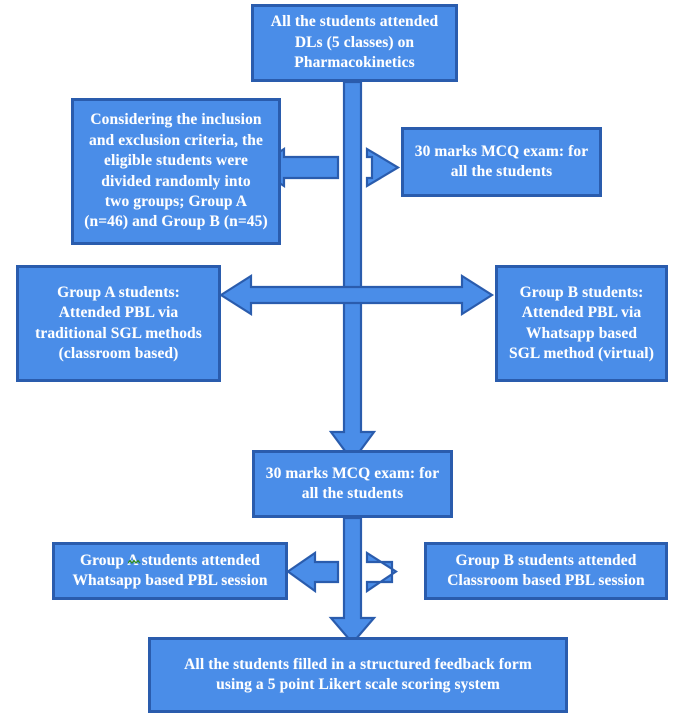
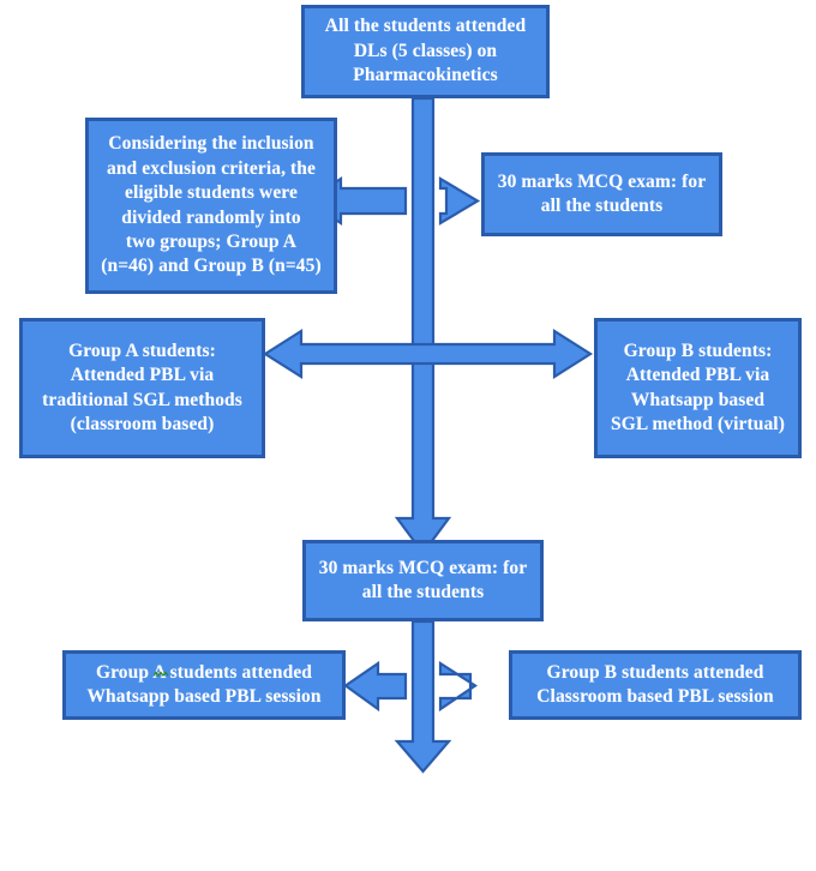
  All the students attended
  DLs (5 classes) on
  Pharmacokinetics
  Considering the inclusion
  and exclusion criteria, the
  eligible students were
  divided randomly into
  two groups; Group A
  (n=46) and Group B (n=45)
  30 marks MCQ exam: for
  all the students
  Group A students:
  Attended PBL via
  traditional SGL methods
  (classroom based)
  Group B students:
  Attended PBL via
  Whatsapp based
  SGL method (virtual)
  30 marks MCQ exam: for
  all the students
  Group A students attended
  Whatsapp based PBL session
  Group B students attended
  Classroom based PBL session
- All the students filled in a structured feedback form
- using a 5 point Likert scale scoring system
